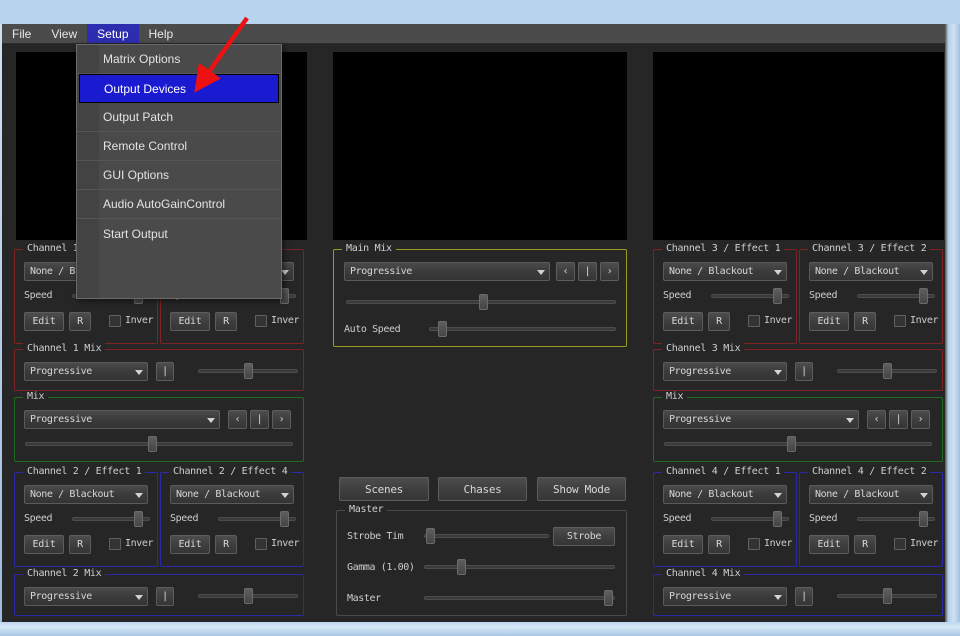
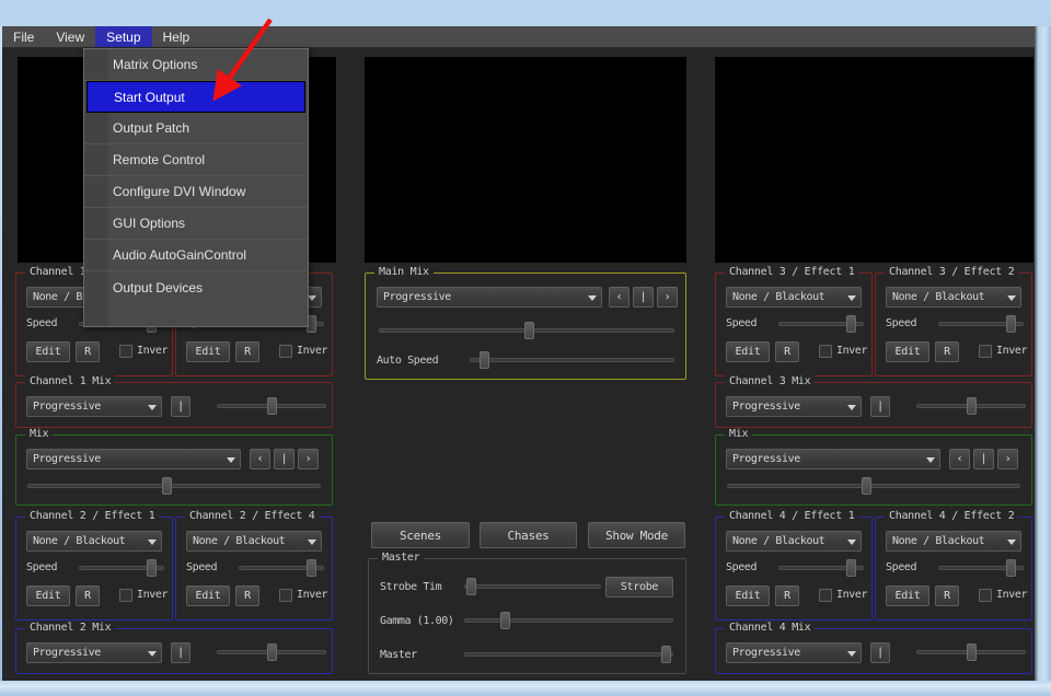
  File
  View
  Setup
  Help
  Channel
  None / B
  Speed
  Edit
  R
  Inver
  Edit
  R
  Inver
  Channel 1 Mix
  Progressive
  |
  Mix
  Progressive
  ‹
  |
  ›
  Channel 2 / Effect 1
  None / Blackout
  Speed
  Edit
  R
  Inver
  Channel 2 / Effect 4
  None / Blackout
  Speed
  Edit
  R
  Inver
  Channel 2 Mix
  Progressive
  |
  Main Mix
  Progressive
  ‹
  |
  ›
  Auto Speed
  Scenes
  Chases
  Show Mode
  Master
  Strobe Tim
  Strobe
  Gamma (1.00)
  Master
  Channel 3 / Effect 1
  None / Blackout
  Speed
  Edit
  R
  Inver
  Channel 3 / Effect 2
  None / Blackout
  Speed
  Edit
  R
  Inver
  Channel 3 Mix
  Progressive
  |
  Mix
  Progressive
  ‹
  |
  ›
  Channel 4 / Effect 1
  None / Blackout
  Speed
  Edit
  R
  Inver
  Channel 4 / Effect 2
  None / Blackout
  Speed
  Edit
  R
  Inver
  Channel 4 Mix
  Progressive
  |
  Matrix Options
- Output Devices
+ Start Output
  Output Patch
  Remote Control
+ Configure DVI Window
  GUI Options
  Audio AutoGainControl
- Start Output
+ Output Devices
